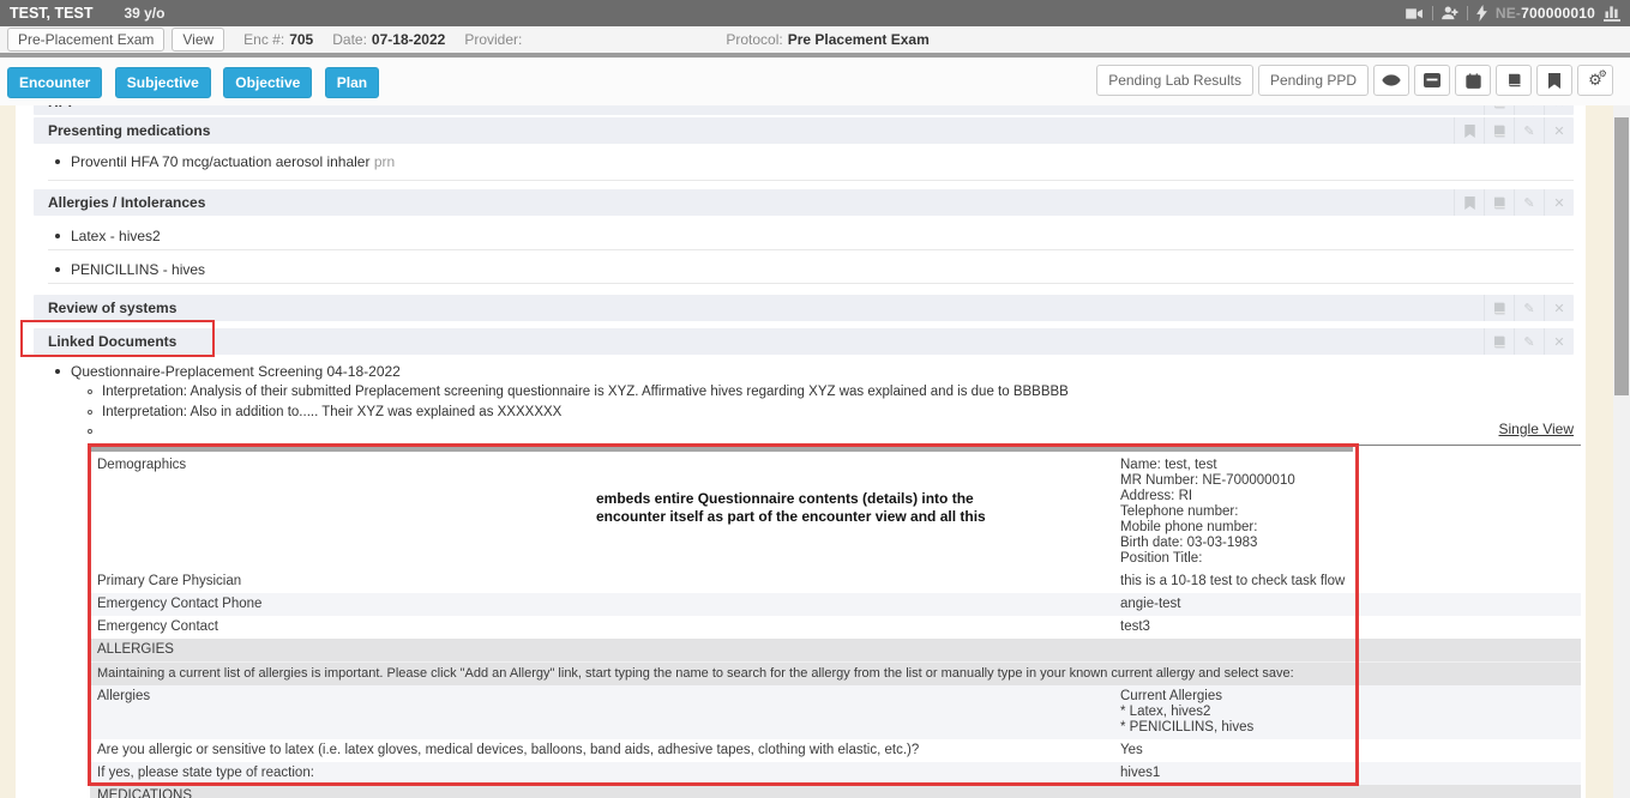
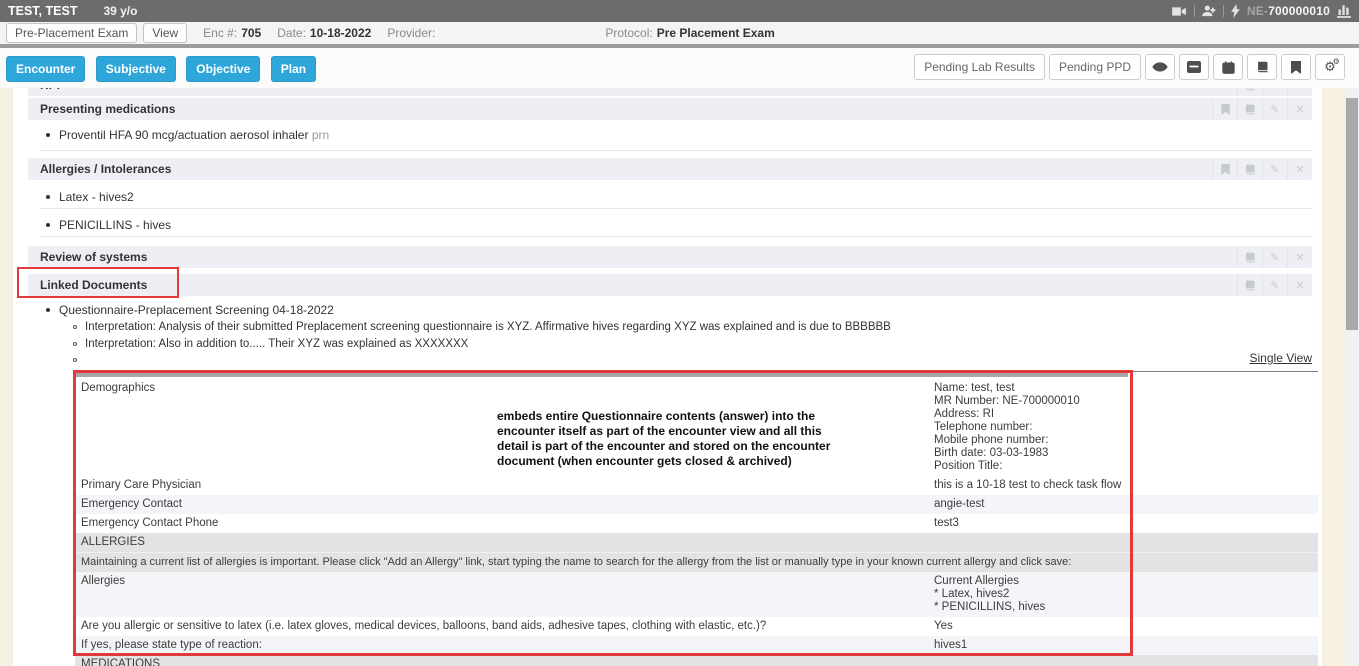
  TEST, TEST
  39 y/o
  NE-700000010
  Pre-Placement Exam
  View
  Enc #:
  705
  Date:
- 07-18-2022
+ 10-18-2022
  Provider:
  Protocol:
  Pre Placement Exam
  Encounter Subjective Objective Plan
  Pending Lab Results
  Pending PPD
  ⚙
  ⚙
  Presenting medications
  ✎
  ✕
- Proventil HFA 70 mcg/actuation aerosol inhaler prn
+ Proventil HFA 90 mcg/actuation aerosol inhaler prn
  Allergies / Intolerances
  ✎
  ✕
  Latex - hives2
  PENICILLINS - hives
  Review of systems
  ✎
  ✕
  Linked Documents
  ✎
  ✕
  Questionnaire-Preplacement Screening 04-18-2022
  Interpretation: Analysis of their submitted Preplacement screening questionnaire is XYZ. Affirmative hives regarding XYZ was explained and is due to BBBBBB
  Interpretation: Also in addition to..... Their XYZ was explained as XXXXXXX
  Single View
  Demographics
  Name: test, test
  MR Number: NE-700000010
  Address: RI
  Telephone number:
  Mobile phone number:
  Birth date: 03-03-1983
  Position Title:
- embeds entire Questionnaire contents (details) into the
+ embeds entire Questionnaire contents (answer) into the
  encounter itself as part of the encounter view and all this
+ detail is part of the encounter and stored on the encounter
+ document (when encounter gets closed & archived)
  Primary Care Physician
  this is a 10-18 test to check task flow
- Emergency Contact Phone
+ Emergency Contact
  angie-test
- Emergency Contact
+ Emergency Contact Phone
  test3
  ALLERGIES
- Maintaining a current list of allergies is important. Please click "Add an Allergy" link, start typing the name to search for the allergy from the list or manually type in your known current allergy and select save:
+ Maintaining a current list of allergies is important. Please click "Add an Allergy" link, start typing the name to search for the allergy from the list or manually type in your known current allergy and click save:
  Allergies
  Current Allergies
  * Latex, hives2
  * PENICILLINS, hives
  Are you allergic or sensitive to latex (i.e. latex gloves, medical devices, balloons, band aids, adhesive tapes, clothing with elastic, etc.)?
  Yes
  If yes, please state type of reaction:
  hives1
  MEDICATIONS
